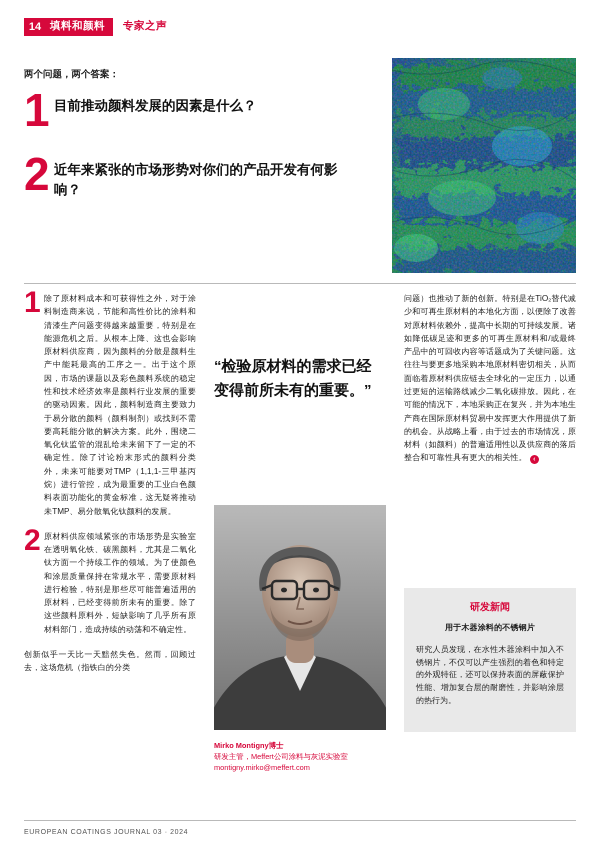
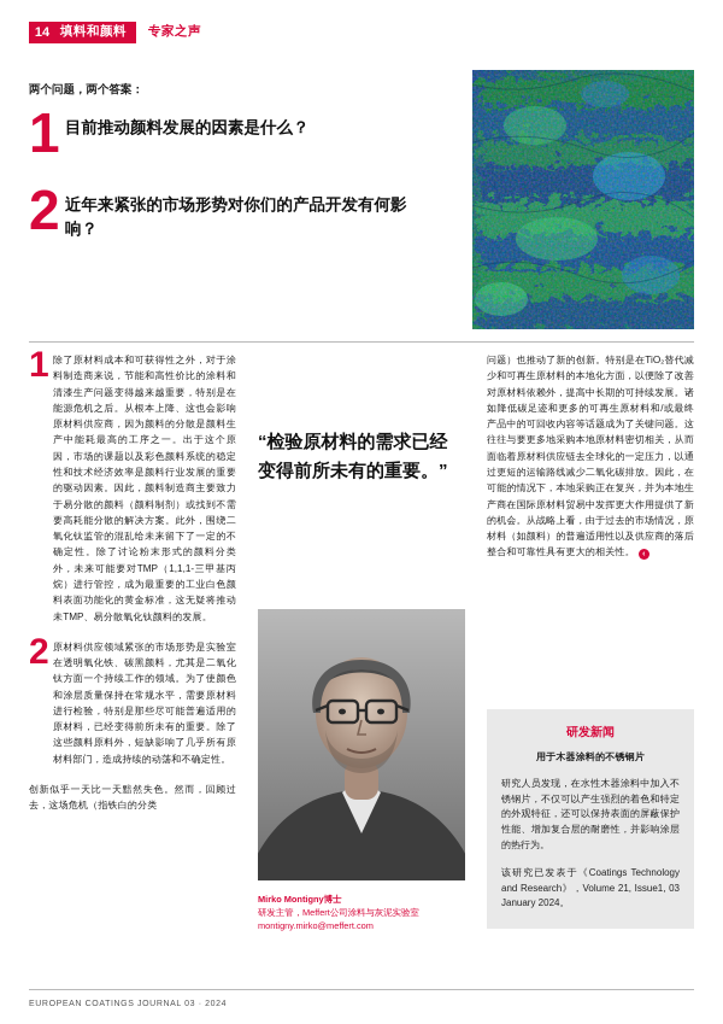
  14
  填料和颜料
  专家之声
  两个问题，两个答案：
  1
  目前推动颜料发展的因素是什么？
  2
  近年来紧张的市场形势对你们的产品开发有何影响？
  1
  除了原材料成本和可获得性之外，对于涂料制造商来说，节能和高性价比的涂料和清漆生产问题变得越来越重要，特别是在能源危机之后。从根本上降、这也会影响原材料供应商，因为颜料的分散是颜料生产中能耗最高的工序之一。出于这个原因，市场的课题以及彩色颜料系统的稳定性和技术经济效率是颜料行业发展的重要的驱动因素。因此，颜料制造商主要致力于易分散的颜料（颜料制剂）或找到不需要高耗能分散的解决方案。此外，围绕二氧化钛监管的混乱给未来留下了一定的不确定性。除了讨论粉末形式的颜料分类外，未来可能要对TMP（1,1,1-三甲基丙烷）进行管控，成为最重要的工业白色颜料表面功能化的黄金标准，这无疑将推动未TMP、易分散氧化钛颜料的发展。
  2
  原材料供应领域紧张的市场形势是实验室在透明氧化铁、碳黑颜料，尤其是二氧化钛方面一个持续工作的领域。为了使颜色和涂层质量保持在常规水平，需要原材料进行检验，特别是那些尽可能普遍适用的原材料，已经变得前所未有的重要。除了这些颜料原料外，短缺影响了几乎所有原材料部门，造成持续的动荡和不确定性。
  创新似乎一天比一天黯然失色。然而，回顾过去，这场危机（指铁白的分类
  “检验原材料的需求已经变得前所未有的重要。”
  Mirko Montigny博士
  研发主管，Meffert公司涂料与灰泥实验室
  montigny.mirko@meffert.com
  问题）也推动了新的创新。特别是在TiO₂替代减少和可再生原材料的本地化方面，以便除了改善对原材料依赖外，提高中长期的可持续发展。诸如降低碳足迹和更多的可再生原材料和/或最终产品中的可回收内容等话题成为了关键问题。这往往与要更多地采购本地原材料密切相关，从而面临着原材料供应链去全球化的一定压力，以通过更短的运输路线减少二氧化碳排放。因此，在可能的情况下，本地采购正在复兴，并为本地生产商在国际原材料贸易中发挥更大作用提供了新的机会。从战略上看，由于过去的市场情况，原材料（如颜料）的普遍适用性以及供应商的落后整合和可靠性具有更大的相关性。
  研发新闻
  用于木器涂料的不锈钢片
  研究人员发现，在水性木器涂料中加入不锈钢片，不仅可以产生强烈的着色和特定的外观特征，还可以保持表面的屏蔽保护性能、增加复合层的耐磨性，并影响涂层的热行为。
+ 该研究已发表于《Coatings Technology and Research》，Volume 21, Issue1, 03 January 2024。
